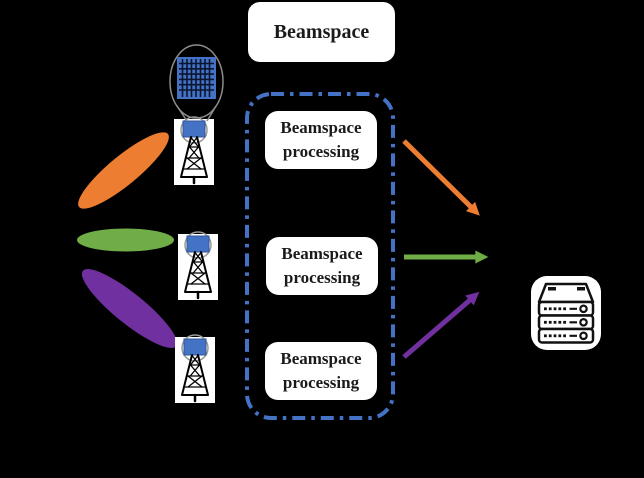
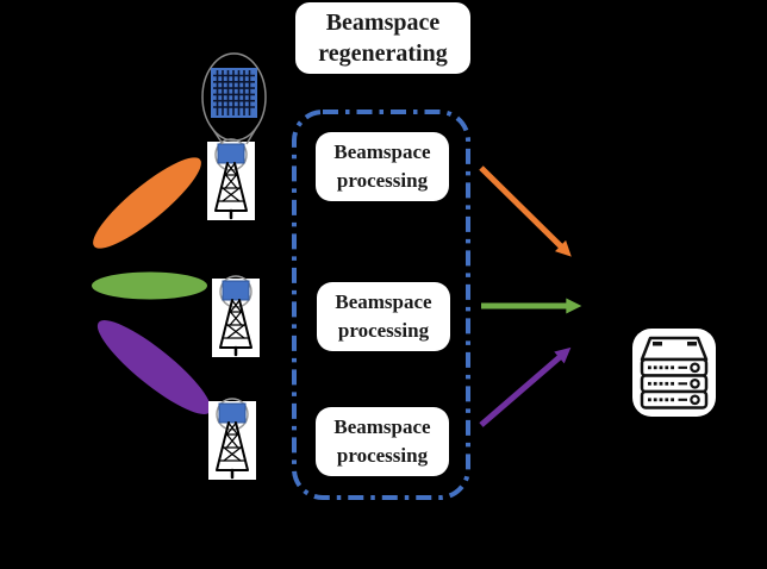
  Beamspace
+ regenerating
  Beamspace
  processing
  Beamspace
  processing
  Beamspace
  processing
